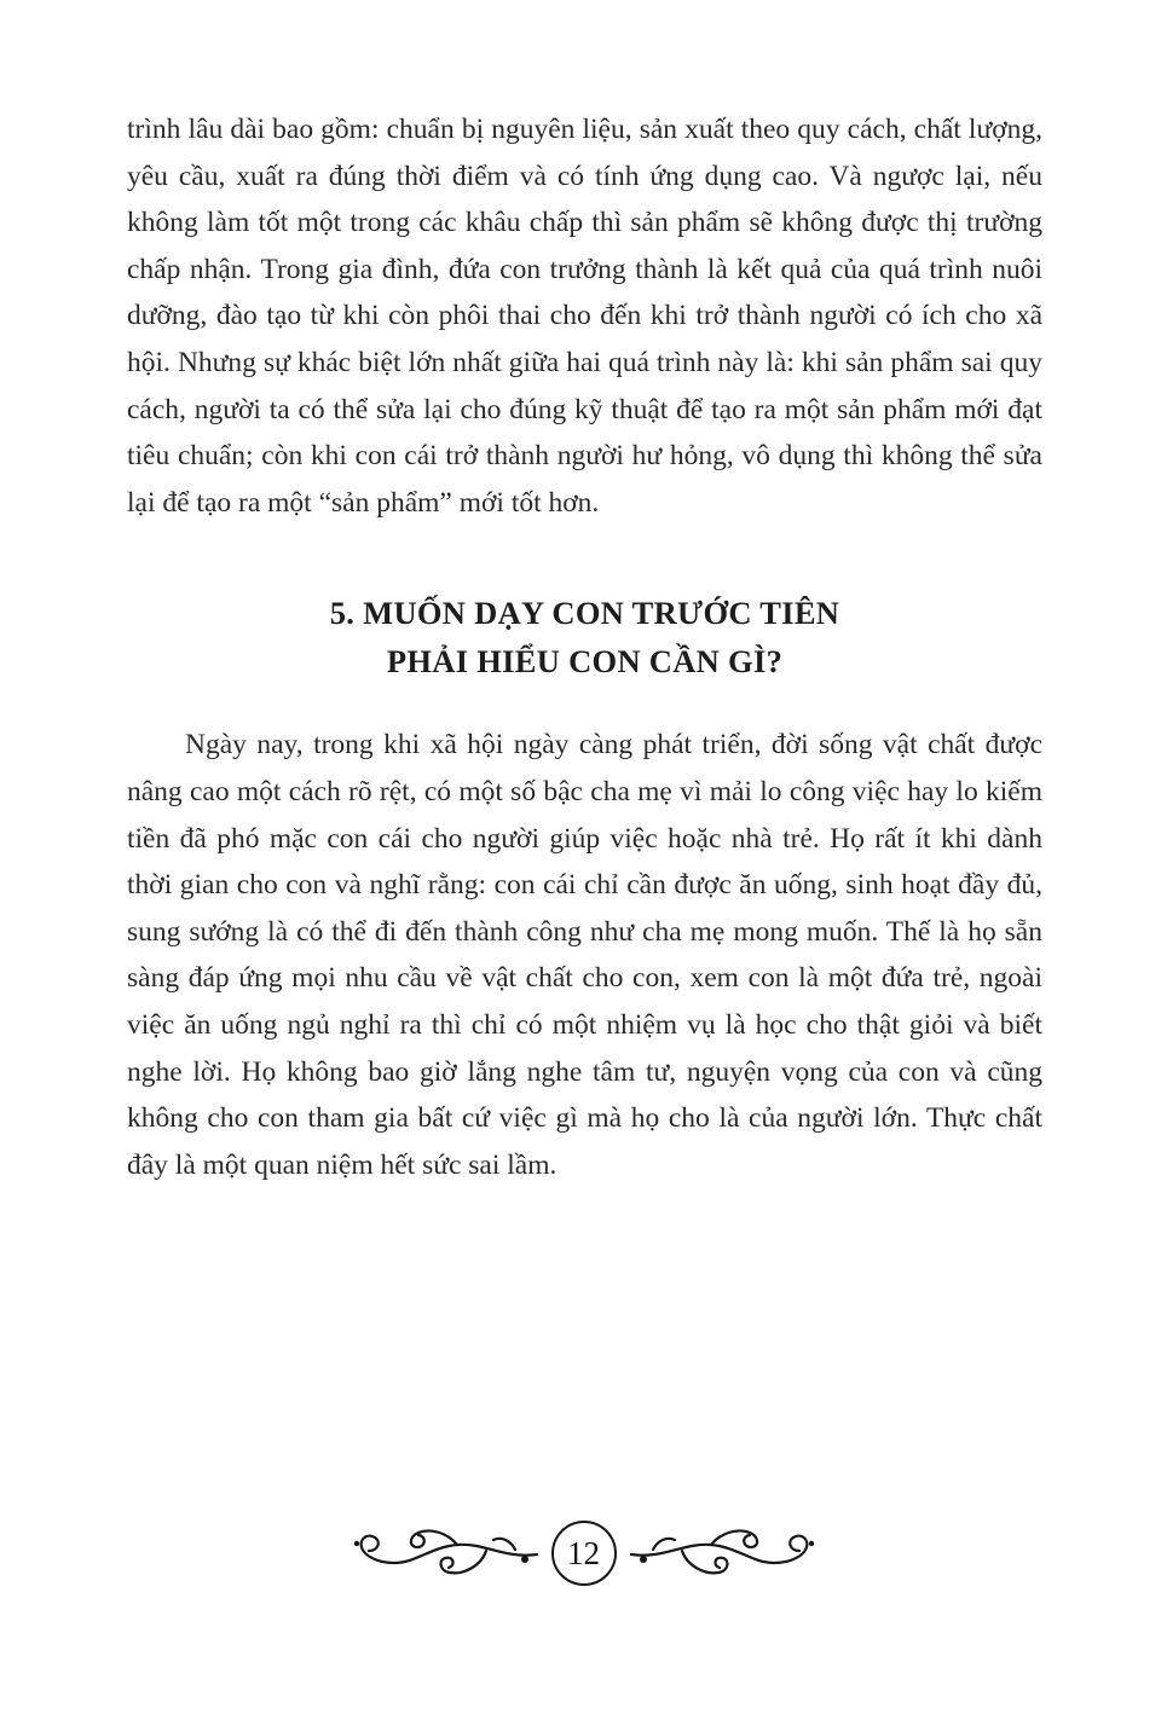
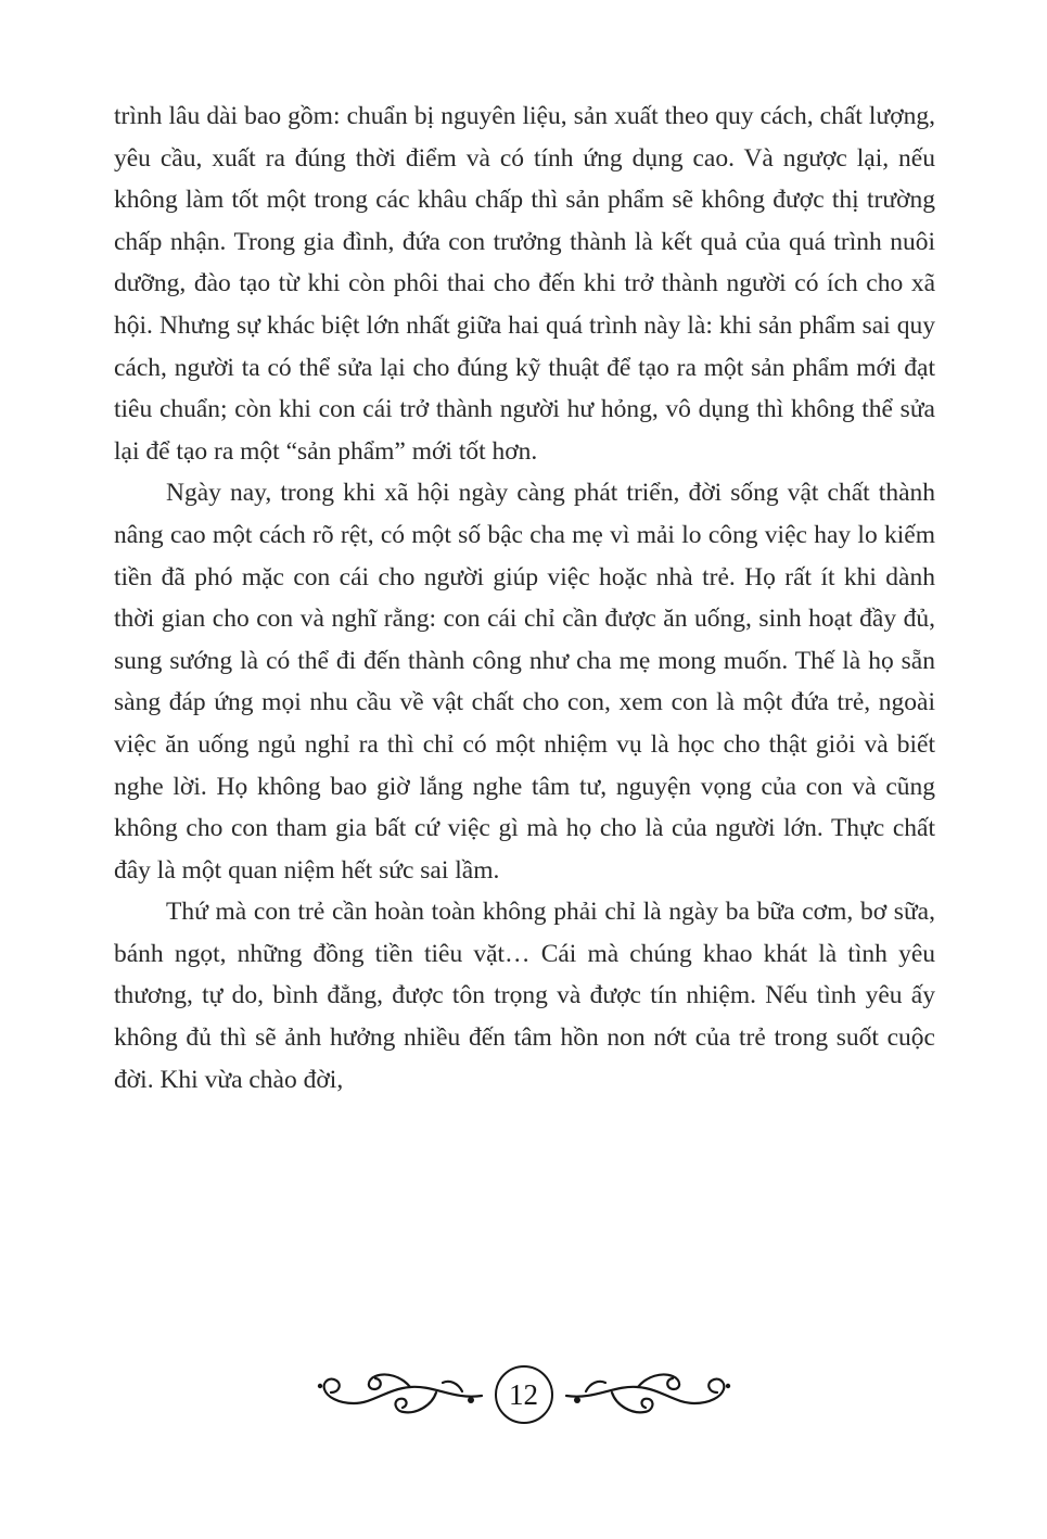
  trình lâu dài bao gồm: chuẩn bị nguyên liệu, sản xuất theo quy cách, chất lượng, yêu cầu, xuất ra đúng thời điểm và có tính ứng dụng cao. Và ngược lại, nếu không làm tốt một trong các khâu chấp thì sản phẩm sẽ không được thị trường chấp nhận. Trong gia đình, đứa con trưởng thành là kết quả của quá trình nuôi dưỡng, đào tạo từ khi còn phôi thai cho đến khi trở thành người có ích cho xã hội. Nhưng sự khác biệt lớn nhất giữa hai quá trình này là: khi sản phẩm sai quy cách, người ta có thể sửa lại cho đúng kỹ thuật để tạo ra một sản phẩm mới đạt tiêu chuẩn; còn khi con cái trở thành người hư hỏng, vô dụng thì không thể sửa lại để tạo ra một “sản phẩm” mới tốt hơn.
- 5. MUỐN DẠY CON TRƯỚC TIÊN
- PHẢI HIỂU CON CẦN GÌ?
- Ngày nay, trong khi xã hội ngày càng phát triển, đời sống vật chất được nâng cao một cách rõ rệt, có một số bậc cha mẹ vì mải lo công việc hay lo kiếm tiền đã phó mặc con cái cho người giúp việc hoặc nhà trẻ. Họ rất ít khi dành thời gian cho con và nghĩ rằng: con cái chỉ cần được ăn uống, sinh hoạt đầy đủ, sung sướng là có thể đi đến thành công như cha mẹ mong muốn. Thế là họ sẵn sàng đáp ứng mọi nhu cầu về vật chất cho con, xem con là một đứa trẻ, ngoài việc ăn uống ngủ nghỉ ra thì chỉ có một nhiệm vụ là học cho thật giỏi và biết nghe lời. Họ không bao giờ lắng nghe tâm tư, nguyện vọng của con và cũng không cho con tham gia bất cứ việc gì mà họ cho là của người lớn. Thực chất đây là một quan niệm hết sức sai lầm.
+ Ngày nay, trong khi xã hội ngày càng phát triển, đời sống vật chất thành nâng cao một cách rõ rệt, có một số bậc cha mẹ vì mải lo công việc hay lo kiếm tiền đã phó mặc con cái cho người giúp việc hoặc nhà trẻ. Họ rất ít khi dành thời gian cho con và nghĩ rằng: con cái chỉ cần được ăn uống, sinh hoạt đầy đủ, sung sướng là có thể đi đến thành công như cha mẹ mong muốn. Thế là họ sẵn sàng đáp ứng mọi nhu cầu về vật chất cho con, xem con là một đứa trẻ, ngoài việc ăn uống ngủ nghỉ ra thì chỉ có một nhiệm vụ là học cho thật giỏi và biết nghe lời. Họ không bao giờ lắng nghe tâm tư, nguyện vọng của con và cũng không cho con tham gia bất cứ việc gì mà họ cho là của người lớn. Thực chất đây là một quan niệm hết sức sai lầm.
+ Thứ mà con trẻ cần hoàn toàn không phải chỉ là ngày ba bữa cơm, bơ sữa, bánh ngọt, những đồng tiền tiêu vặt… Cái mà chúng khao khát là tình yêu thương, tự do, bình đẳng, được tôn trọng và được tín nhiệm. Nếu tình yêu ấy không đủ thì sẽ ảnh hưởng nhiều đến tâm hồn non nớt của trẻ trong suốt cuộc đời. Khi vừa chào đời,
  12
